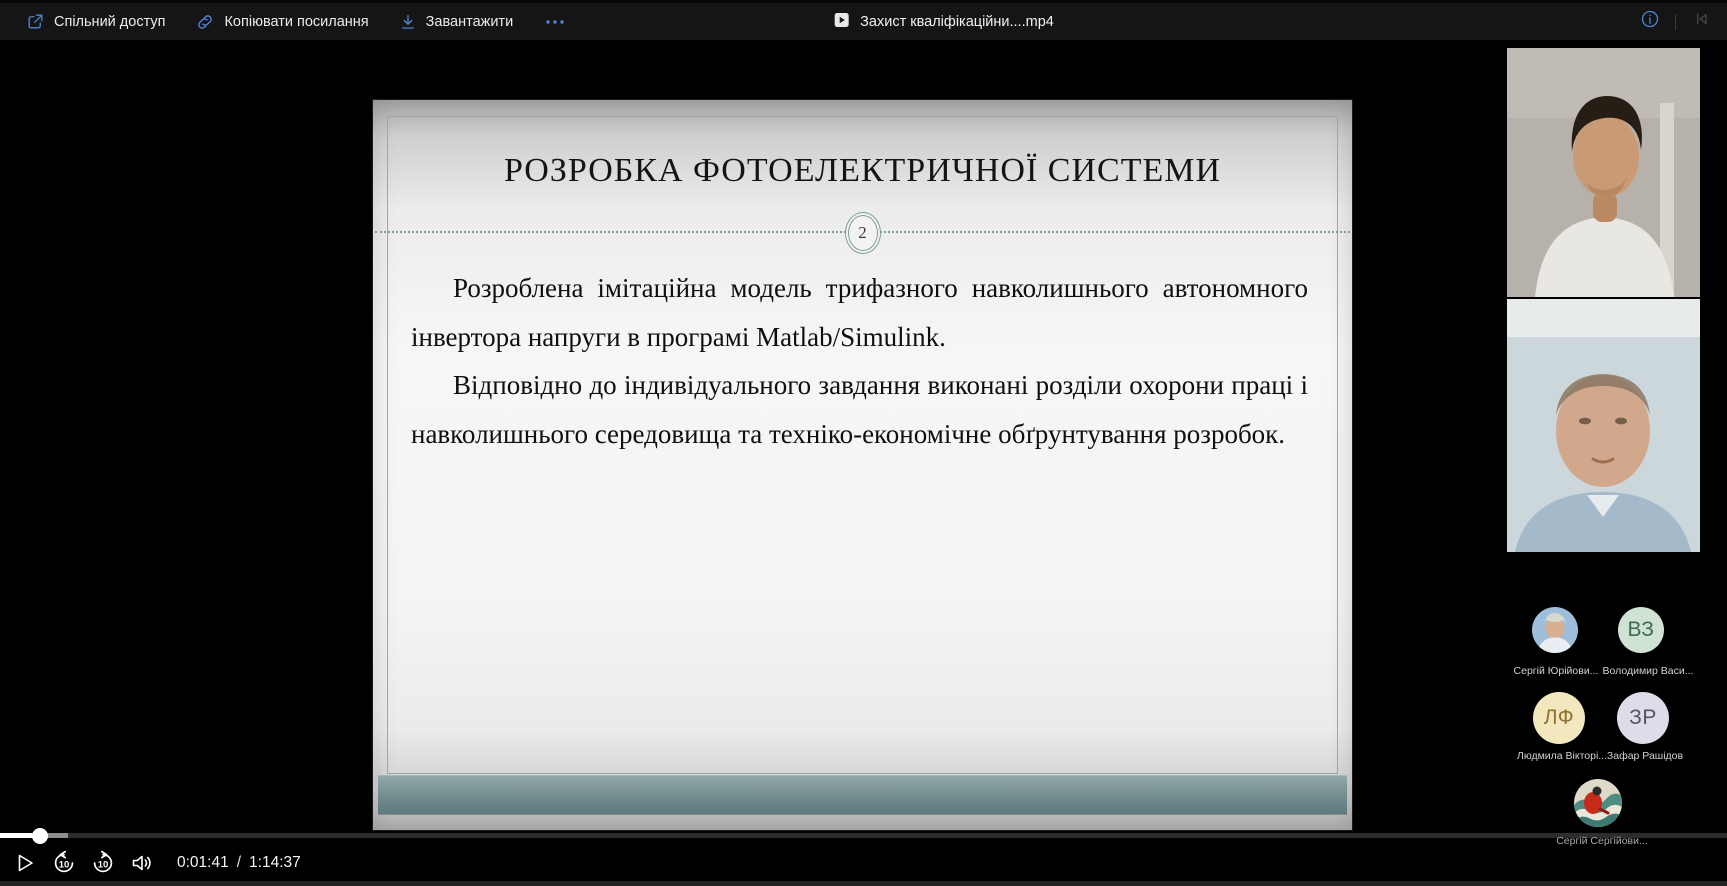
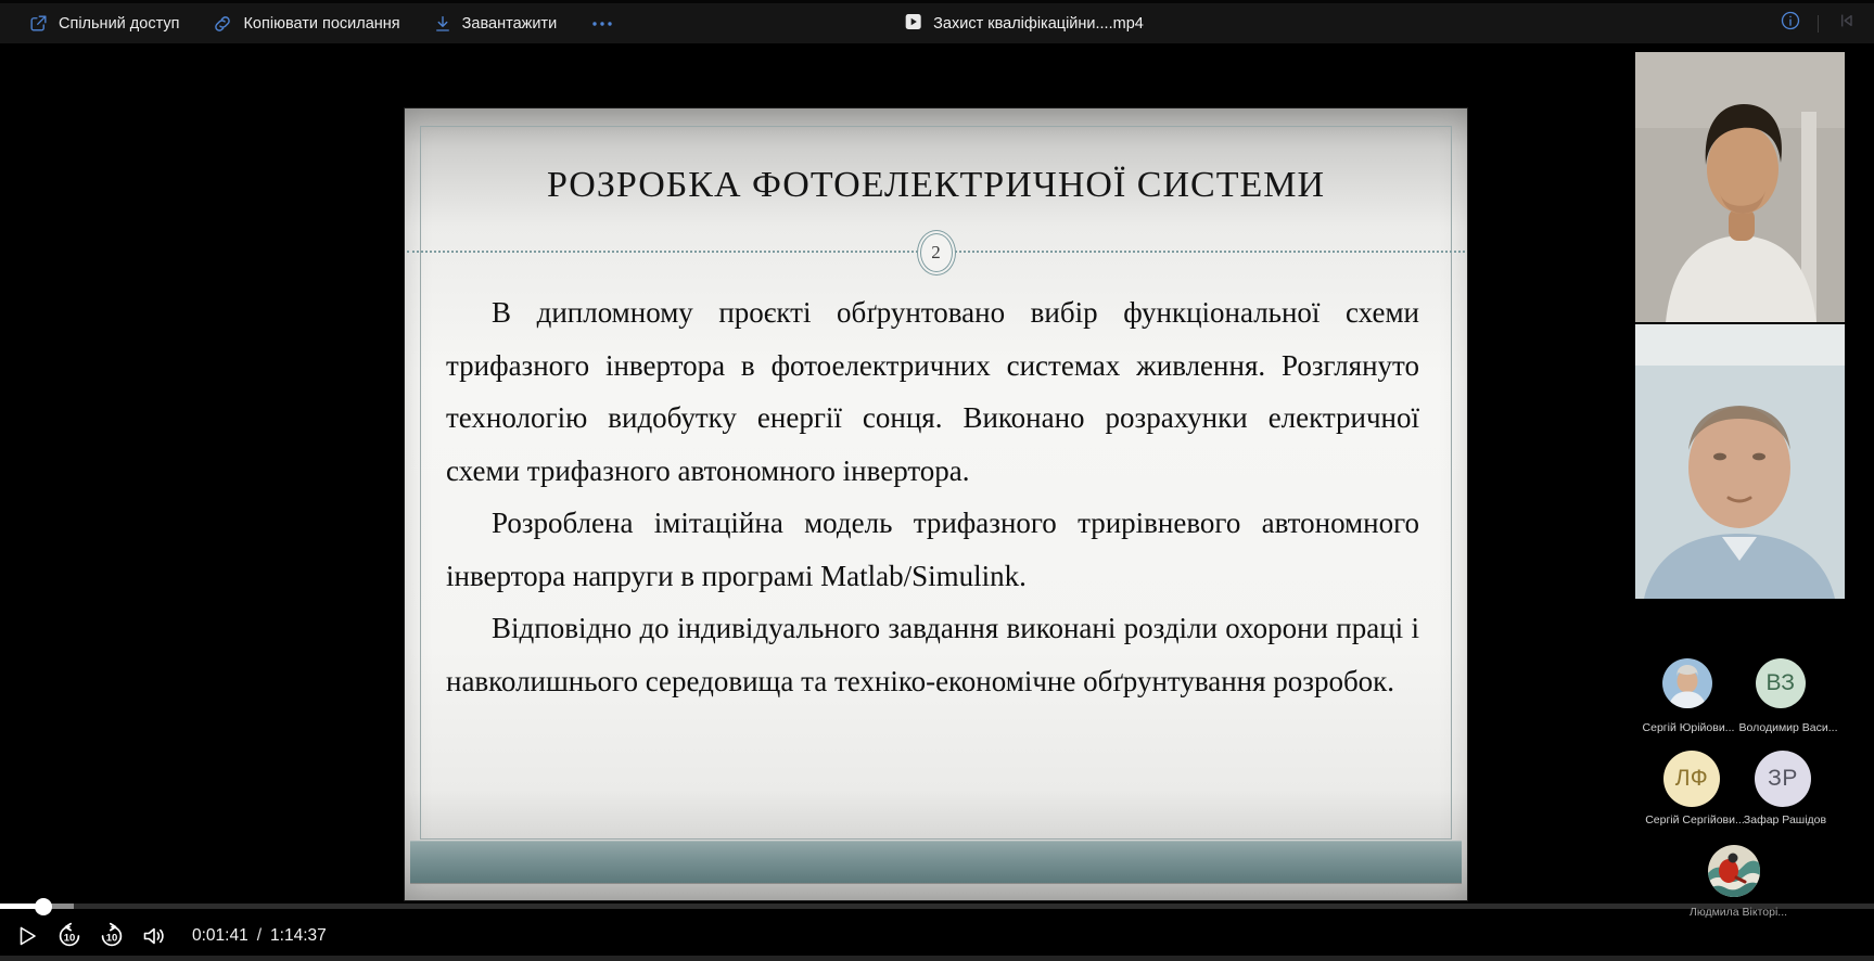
  Спільний доступ
  Копіювати посилання
  Завантажити
  Захист кваліфікаційни....mp4
  РОЗРОБКА ФОТОЕЛЕКТРИЧНОЇ СИСТЕМИ
  2
+ В дипломному проєкті обґрунтовано вибір функціональної схеми трифазного інвертора в фотоелектричних системах живлення. Розглянуто технологію видобутку енергії сонця. Виконано розрахунки електричної схеми трифазного автономного інвертора.
- Розроблена імітаційна модель трифазного навколишнього автономного інвертора напруги в програмі Matlab/Simulink.
+ Розроблена імітаційна модель трифазного трирівневого автономного інвертора напруги в програмі Matlab/Simulink.
  Відповідно до індивідуального завдання виконані розділи охорони праці і навколишнього середовища та техніко-економічне обґрунтування розробок.
  Сергій Юрійови...
  ВЗ
  Володимир Васи...
  ЛФ
- Людмила Вікторі...
+ Сергій Сергійови...
  ЗР
  Зафар Рашідов
- Сергій Сергійови...
+ Людмила Вікторі...
  10
  10
  0:01:41
  /
  1:14:37
